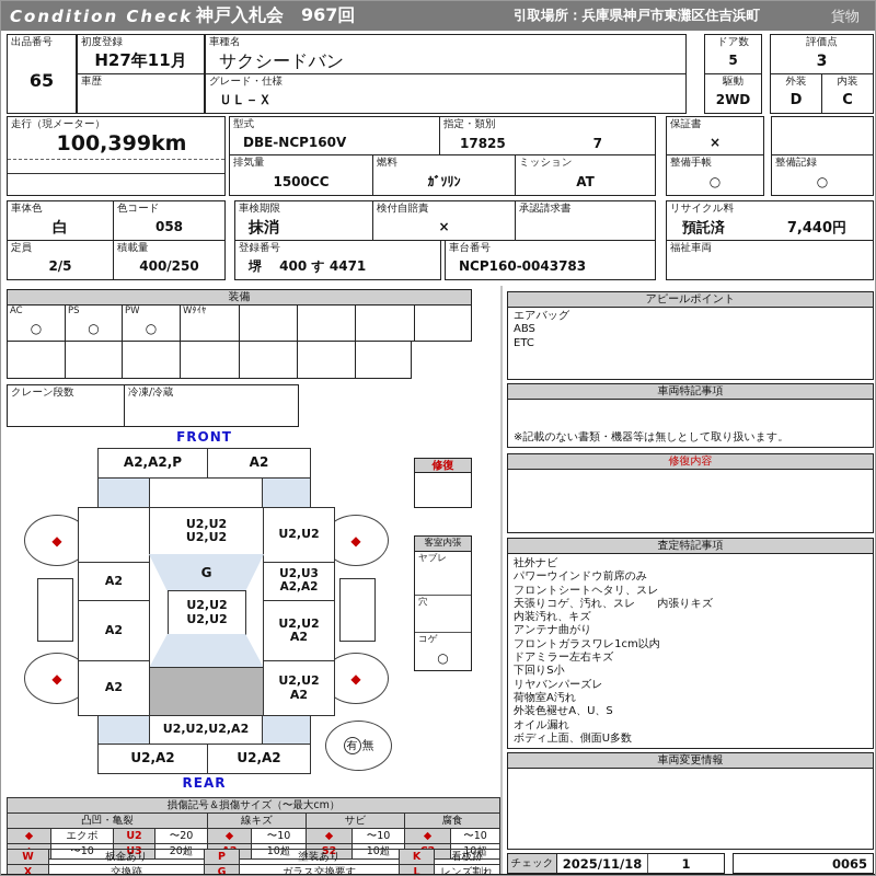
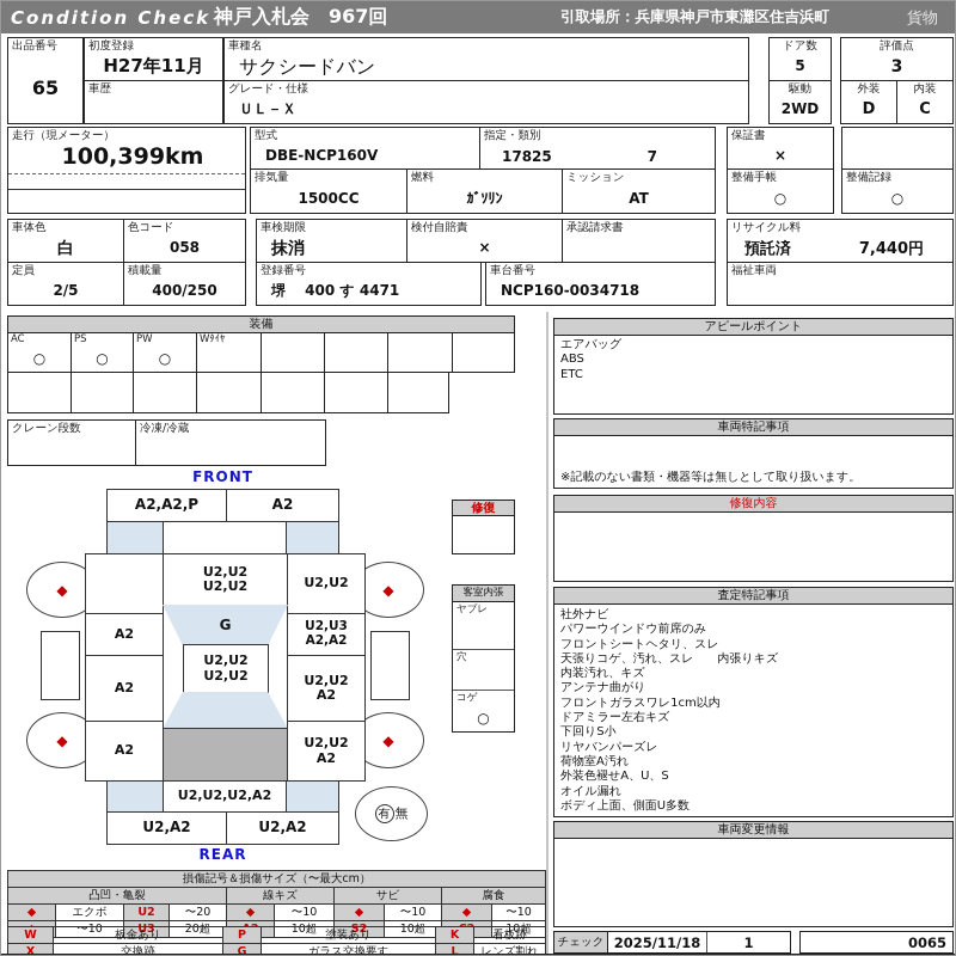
  Condition Check
  神戸入札会 967回
  引取場所：兵庫県神戸市東灘区住吉浜町
  貨物
  出品番号
  65
  初度登録
  H27年11月
  車歴
  車種名
  サクシードバン
  グレード・仕様
  ＵＬ－Ｘ
  ドア数
  5
  駆動
  2WD
  評価点
  3
  外装
  D
  内装
  C
  走行（現メーター）
  100,399km
  型式
  DBE-NCP160V
  指定・類別
  17825
  7
  保証書
  ×
  排気量
  1500CC
  燃料
  ｶﾞｿﾘﾝ
  ミッション
  AT
  整備手帳
  ○
  整備記録
  ○
  車体色
  白
  色コード
  058
  定員
  2/5
  積載量
  400/250
  車検期限
  抹消
  検付自賠責
  ×
  承認請求書
  登録番号
  堺 400 す 4471
  車台番号
- NCP160-0043783
+ NCP160-0034718
  リサイクル料
  預託済
  7,440円
  福祉車両
  装備
  AC
  ○
  PS
  ○
  PW
  ○
  Wﾀｲﾔ
  クレーン段数
  冷凍/冷蔵
  FRONT
  ◆
  ◆
  ◆
  ◆
  A2,A2,P
  A2
  U2,U2
  U2,U2
  U2,U2
  G
  A2
  U2,U3
  A2,A2
  U2,U2
  U2,U2
  A2
  U2,U2
  A2
  A2
  U2,U2
  A2
  U2,U2,U2,A2
  U2,A2
  U2,A2
  有
  無
  REAR
  修復
  客室内張
  ヤブレ
  穴
  コゲ
  ○
  アピールポイント
  エアバッグ
  ABS
  ETC
  車両特記事項
  ※記載のない書類・機器等は無しとして取り扱います。
  修復内容
  査定特記事項
  社外ナビ
  パワーウインドウ前席のみ
  フロントシートヘタリ、スレ
  天張りコゲ、汚れ、スレ 内張りキズ
  内装汚れ、キズ
  アンテナ曲がり
  フロントガラスワレ1cm以内
  ドアミラー左右キズ
  下回りS小
  リヤバンパーズレ
  荷物室A汚れ
  外装色褪せA、U、S
  オイル漏れ
  ボディ上面、側面U多数
  車両変更情報
  チェック
  2025/11/18
  1
  0065
  損傷記号＆損傷サイズ（〜最大cm）
  凸凹・亀裂	線キズ	サビ	腐食
  ◆	エクボ	U2	〜20	◆	〜10	◆	〜10	◆	〜10
  	〜10	U3	20超		10超	S2	10超		10超
  W	板金あり	P	塗装あり	K	看板跡
  X	交換跡	G	ガラス交換要す	L	レンズ割れ
